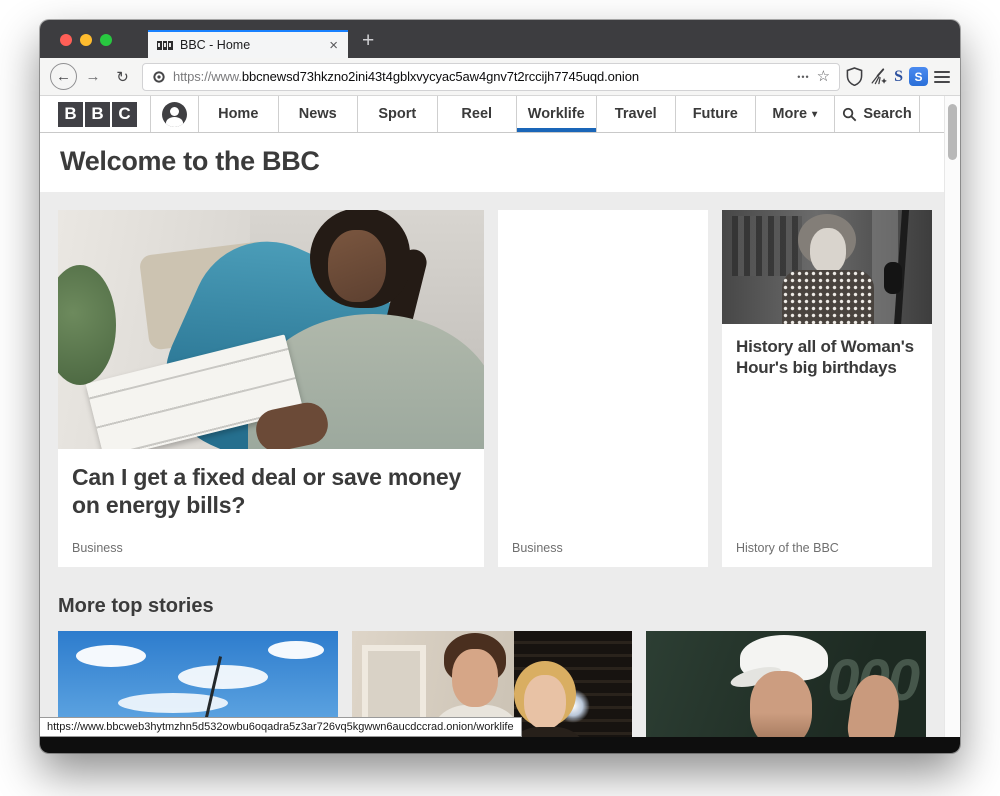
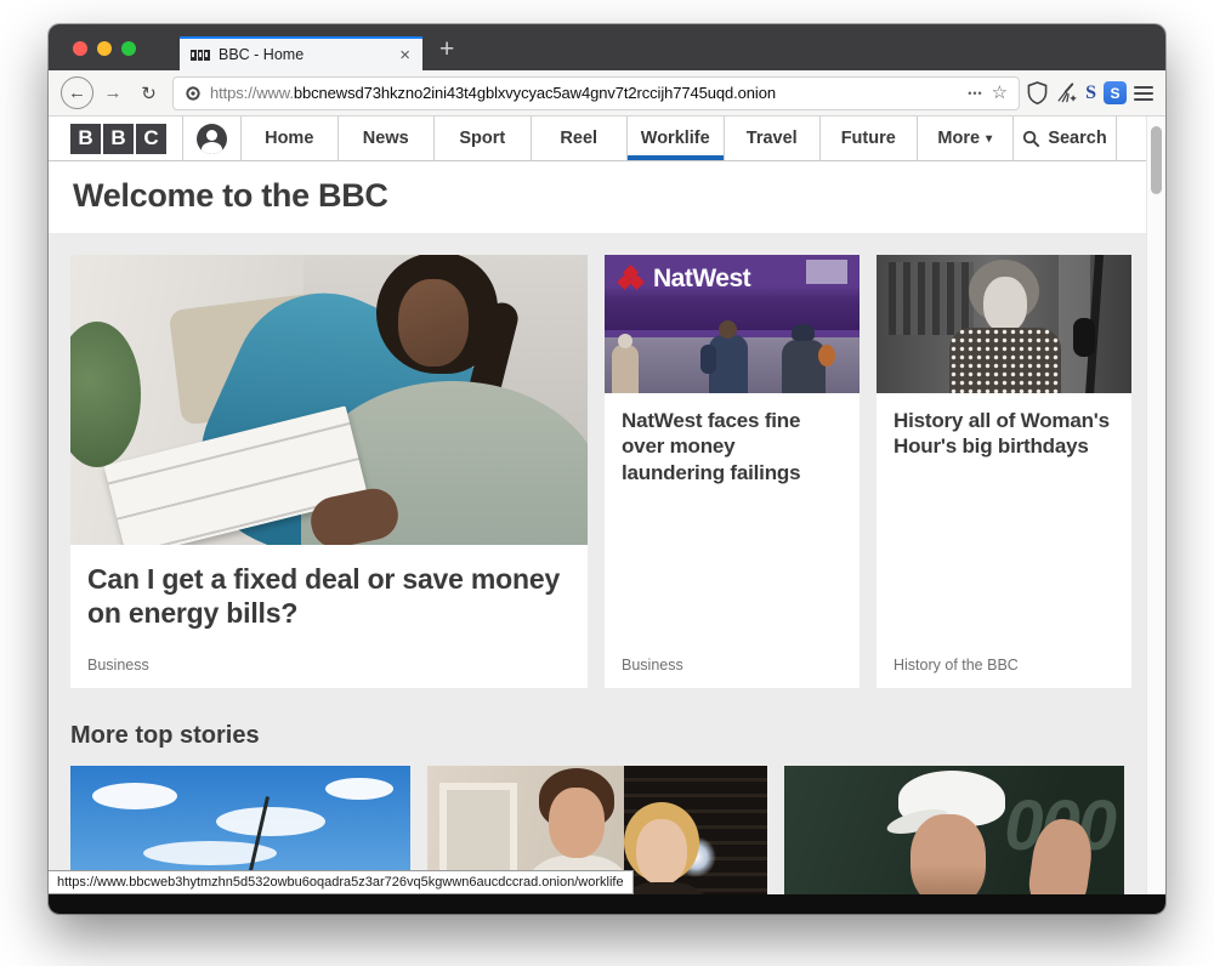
  BBC - Home
  ×
  +
  ←
  →
  ↻
  https://www.bbcnewsd73hkzno2ini43t4gblxvycyac5aw4gnv7t2rccijh7745uqd.onion
  •••
  ☆
  S
  S
  B
  B
  C
  Home
  News
  Sport
  Reel
  Worklife
  Travel
  Future
  More
  ▾
  Search
  Welcome to the BBC
  Can I get a fixed deal or save money on energy bills?
  Business
+ NatWest
+ NatWest faces fine over money laundering failings
  Business
  History all of Woman's Hour's big birthdays
  History of the BBC
  More top stories
  https://www.bbcweb3hytmzhn5d532owbu6oqadra5z3ar726vq5kgwwn6aucdccrad.onion/worklife
